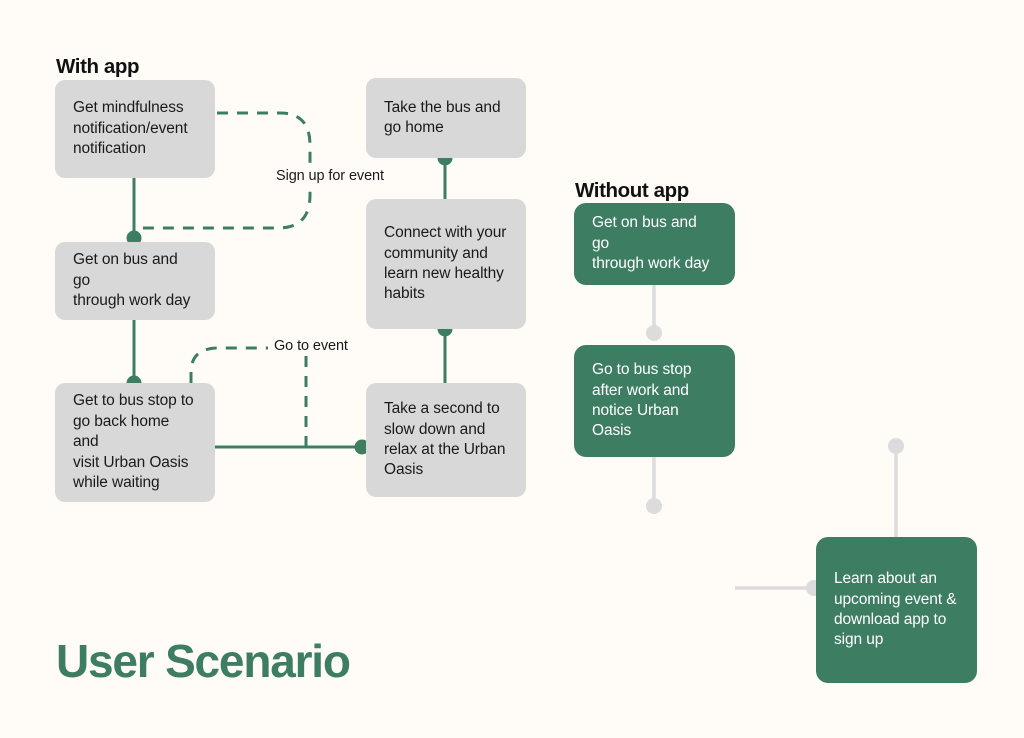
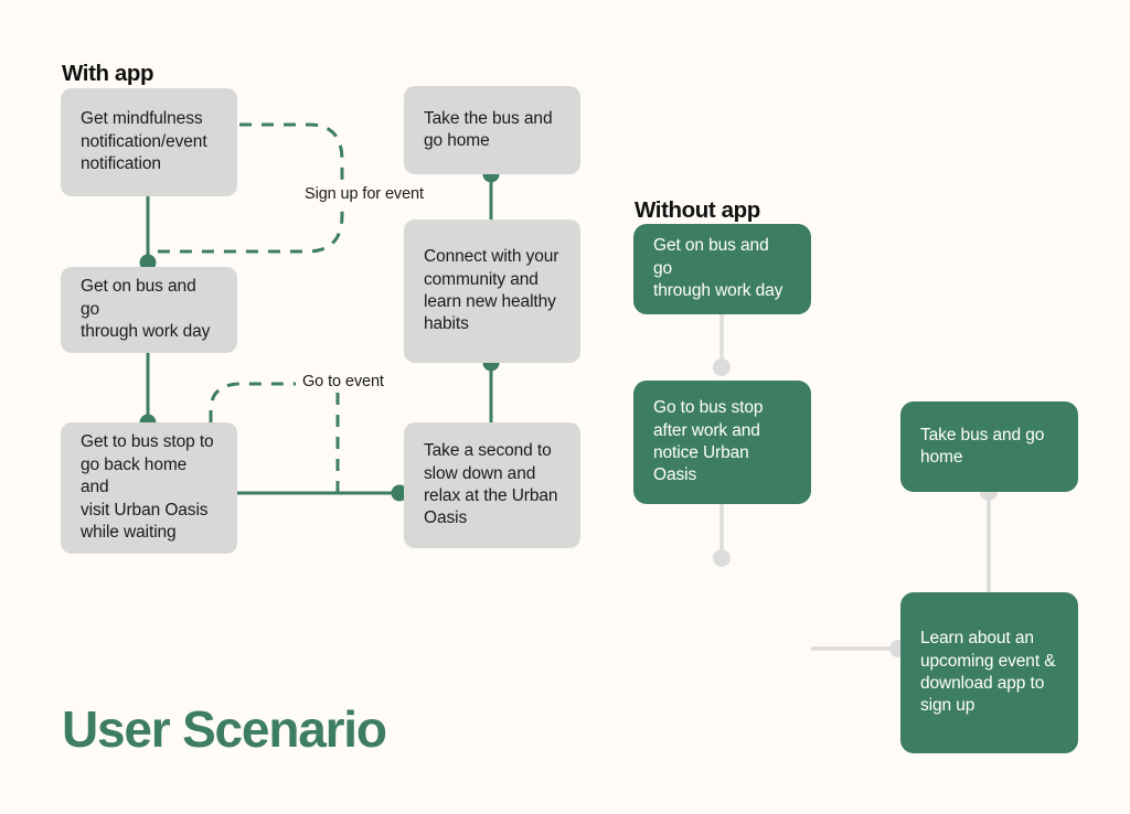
  With app
  Without app
  Get mindfulness
  notification/event
  notification
  Get on bus and go
  through work day
  Get to bus stop to
  go back home and
  visit Urban Oasis
  while waiting
  Take the bus and
  go home
  Connect with your
  community and
  learn new healthy
  habits
  Take a second to
  slow down and
  relax at the Urban
  Oasis
  Sign up for event
  Go to event
  Get on bus and go
  through work day
  Go to bus stop
  after work and
  notice Urban Oasis
+ Take bus and go
+ home
  Learn about an
  upcoming event &
  download app to
  sign up
  User Scenario
